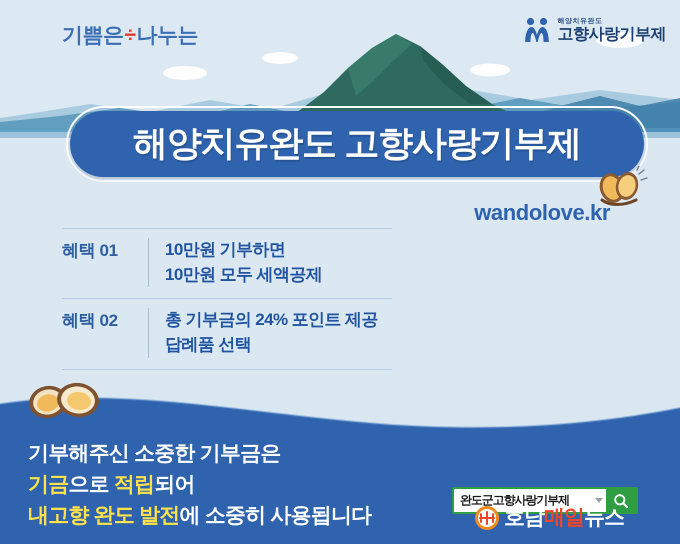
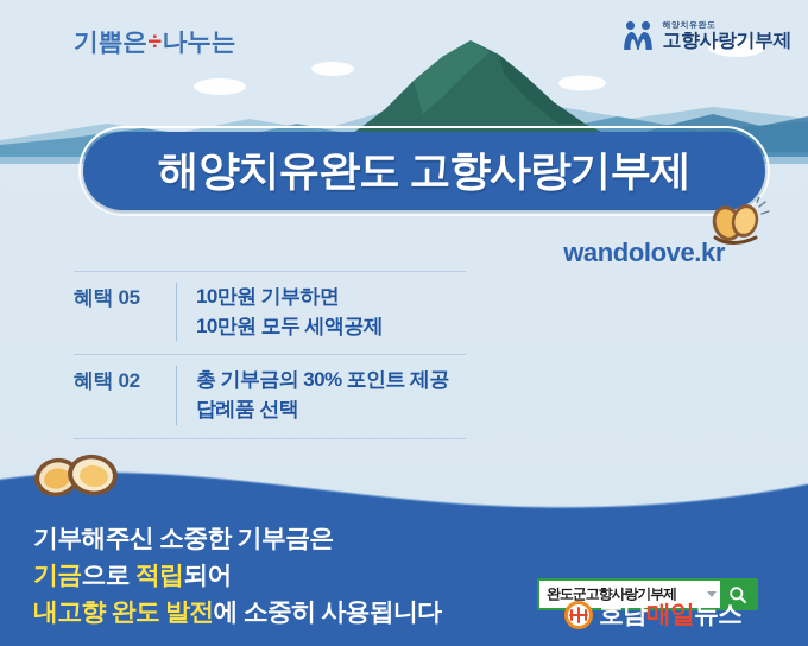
  기쁨은÷나누는
  고향사랑기부제
  해양치유완도 고향사랑기부제
  wandolove.kr
- 혜택 01
+ 혜택 05
  10만원 기부하면
  10만원 모두 세액공제
  혜택 02
- 총 기부금의 24% 포인트 제공
+ 총 기부금의 30% 포인트 제공
  답례품 선택
  기부해주신 소중한 기부금은
  기금으로 적립되어
  내고향 완도 발전에 소중히 사용됩니다
  완도군고향사랑기부제
  호남매일뉴스
